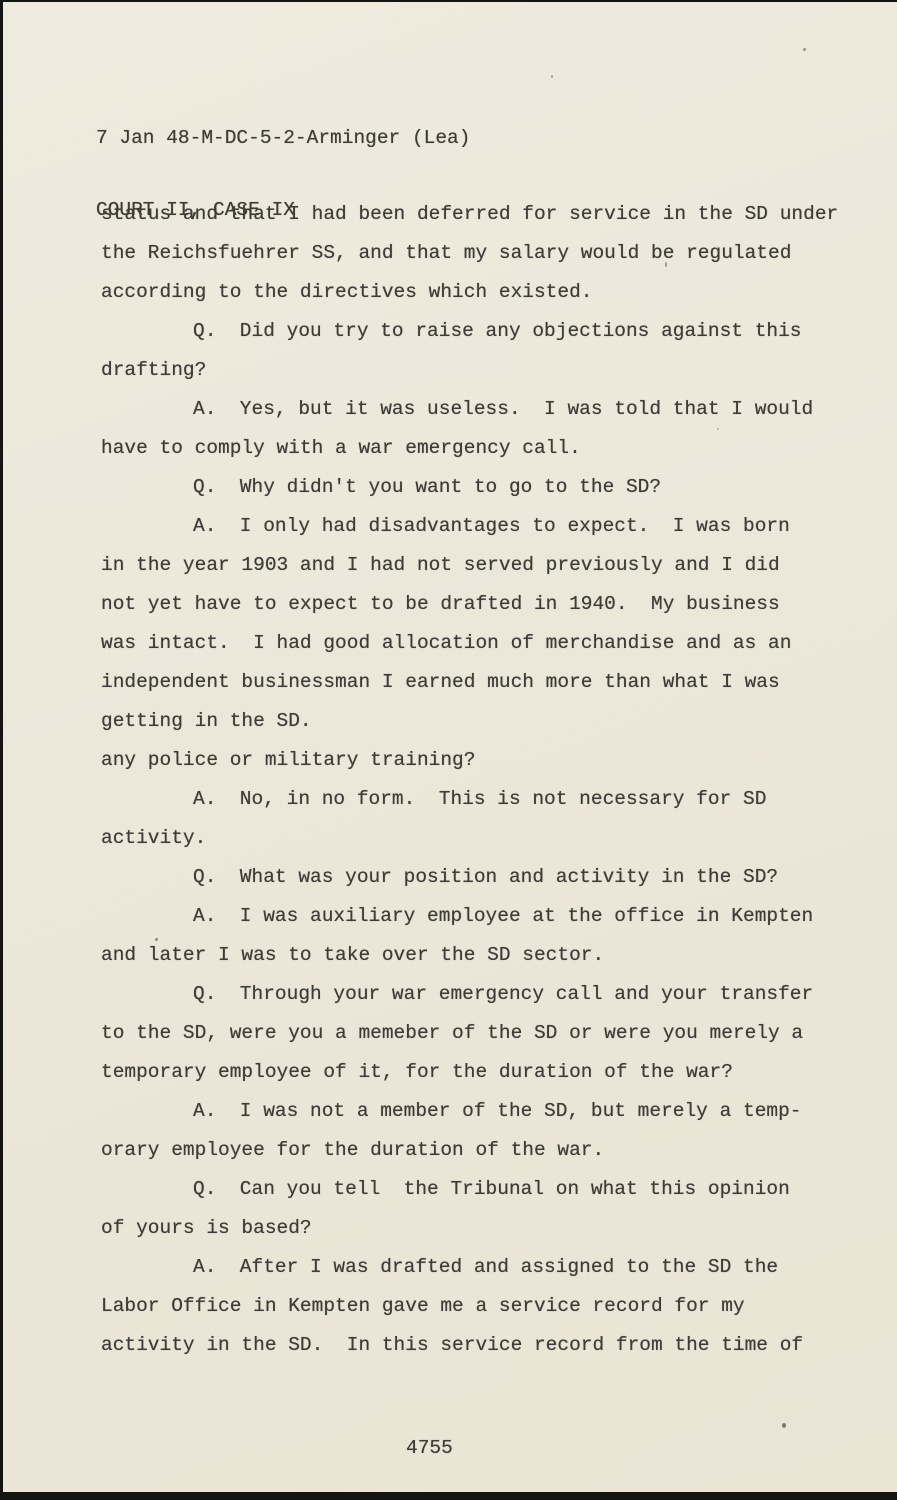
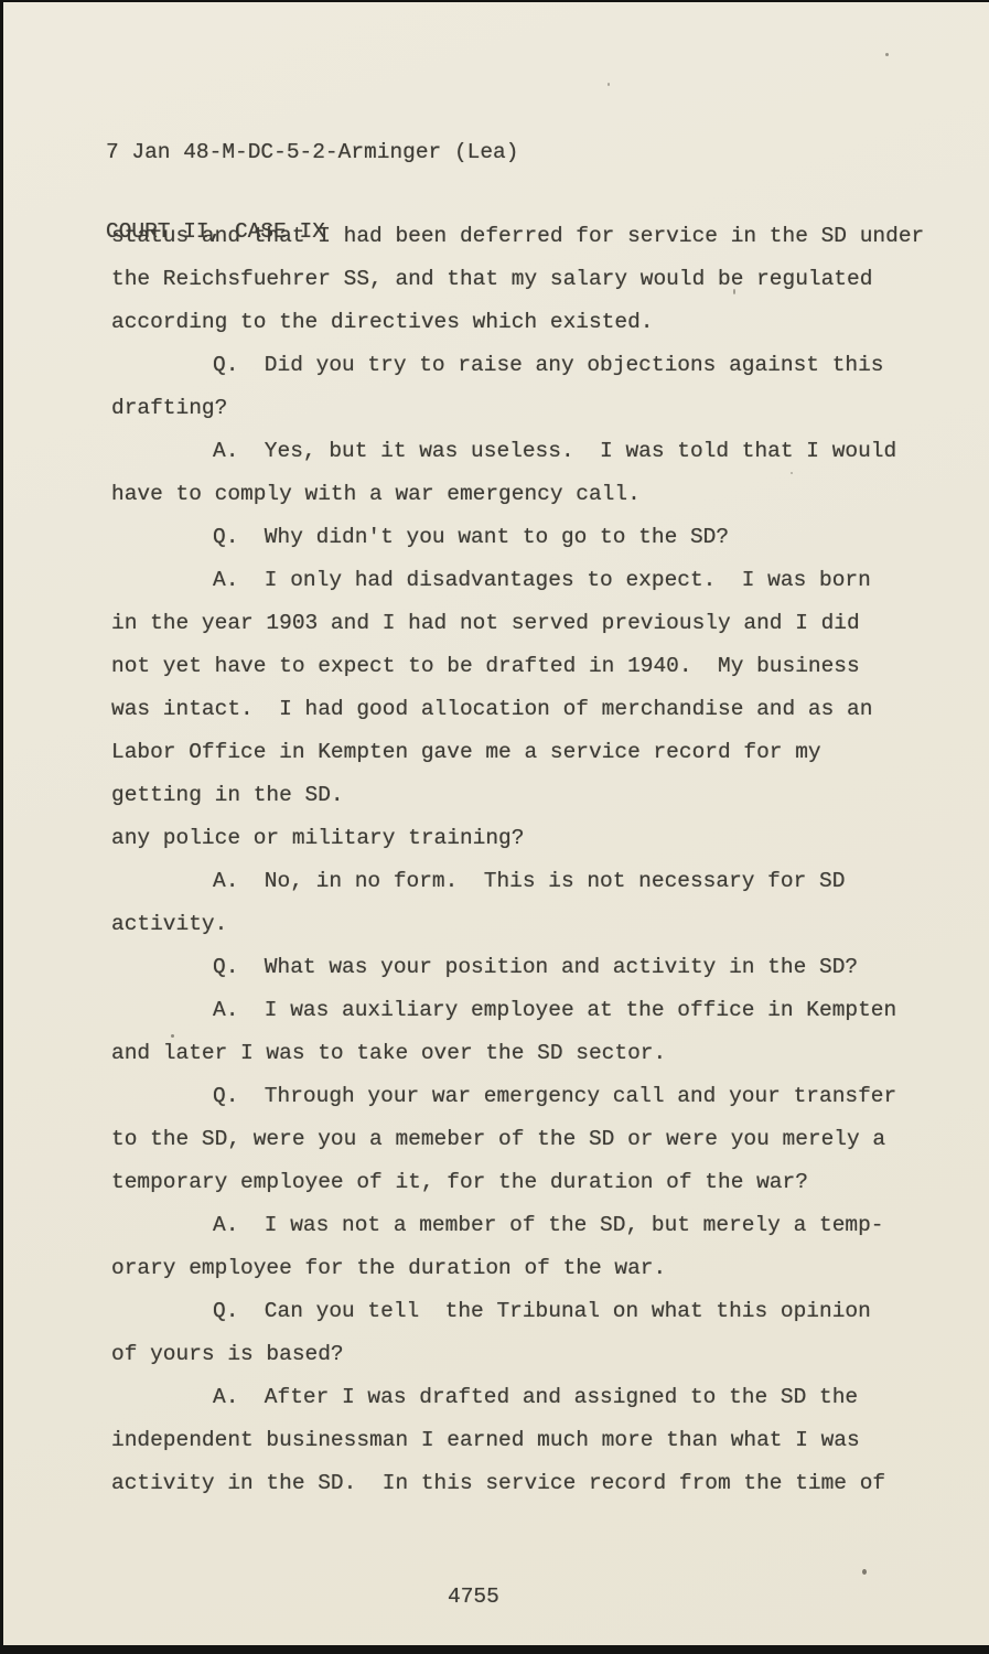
  7 Jan 48-M-DC-5-2-Arminger (Lea)
  COURT II, CASE IX
  status and that I had been deferred for service in the SD under
  the Reichsfuehrer SS, and that my salary would be regulated
  according to the directives which existed.
  Q. Did you try to raise any objections against this
  drafting?
  A. Yes, but it was useless. I was told that I would
  have to comply with a war emergency call.
  Q. Why didn't you want to go to the SD?
  A. I only had disadvantages to expect. I was born
  in the year 1903 and I had not served previously and I did
  not yet have to expect to be drafted in 1940. My business
  was intact. I had good allocation of merchandise and as an
- independent businessman I earned much more than what I was
+ Labor Office in Kempten gave me a service record for my
  getting in the SD.
  any police or military training?
  A. No, in no form. This is not necessary for SD
  activity.
  Q. What was your position and activity in the SD?
  A. I was auxiliary employee at the office in Kempten
  and later I was to take over the SD sector.
  Q. Through your war emergency call and your transfer
  to the SD, were you a memeber of the SD or were you merely a
  temporary employee of it, for the duration of the war?
  A. I was not a member of the SD, but merely a temp-
  orary employee for the duration of the war.
  Q. Can you tell the Tribunal on what this opinion
  of yours is based?
  A. After I was drafted and assigned to the SD the
- Labor Office in Kempten gave me a service record for my
+ independent businessman I earned much more than what I was
  activity in the SD. In this service record from the time of
  4755
